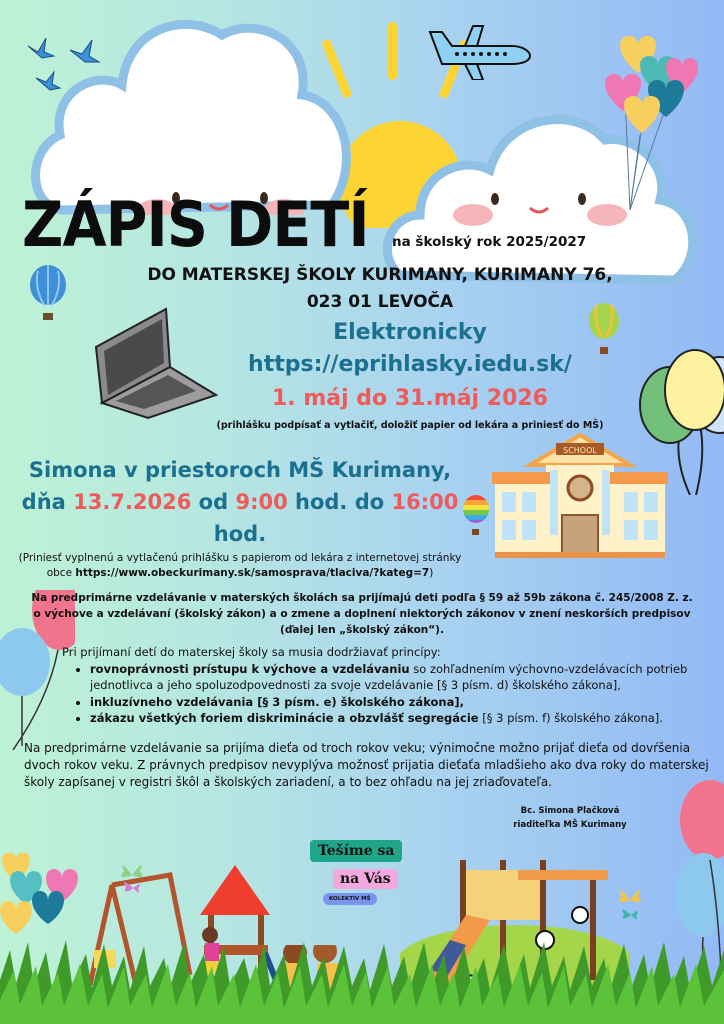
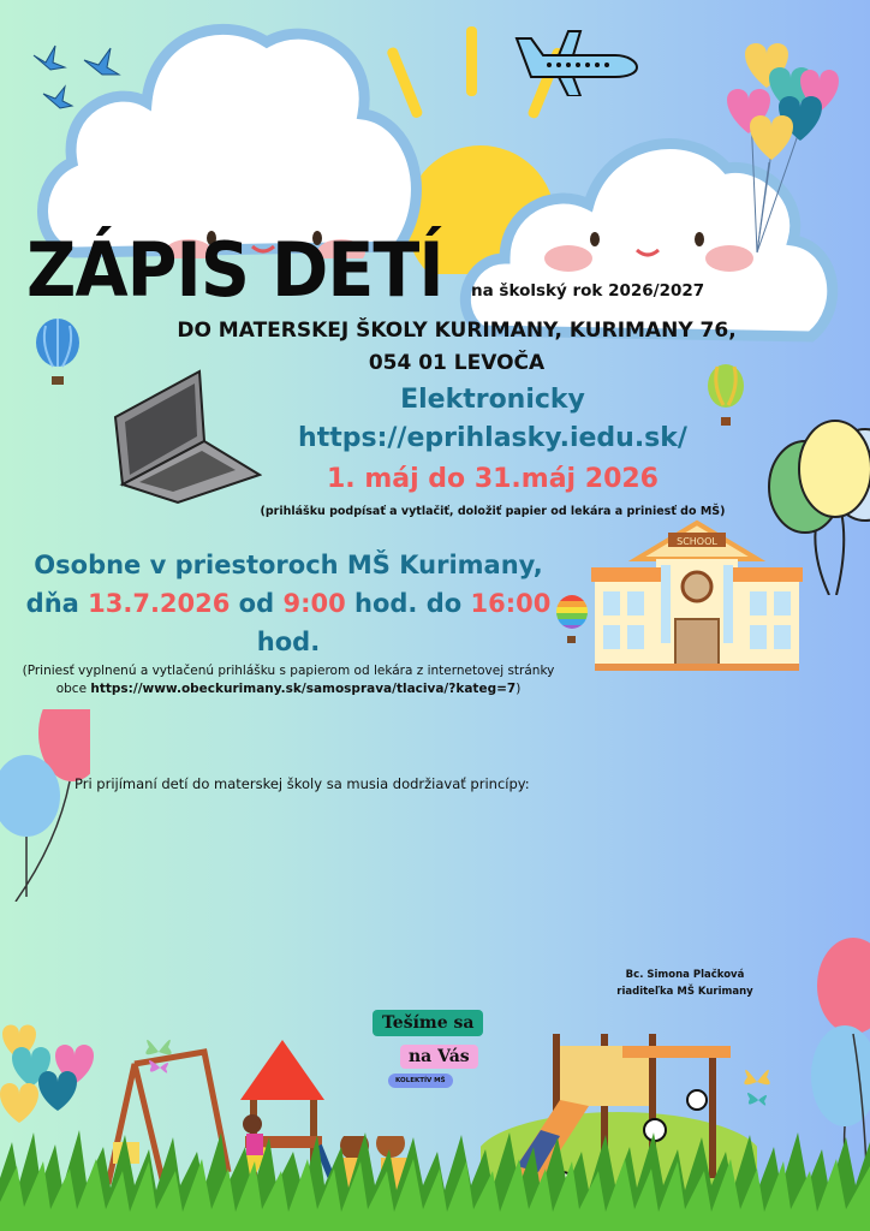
  SCHOOL
  ZÁPIS DETÍ
- na školský rok 2025/2027
+ na školský rok 2026/2027
  DO MATERSKEJ ŠKOLY KURIMANY, KURIMANY 76,
- 023 01 LEVOČA
+ 054 01 LEVOČA
  Elektronicky
  https://eprihlasky.iedu.sk/
  1. máj do 31.máj 2026
  (prihlášku podpísať a vytlačiť, doložiť papier od lekára a priniesť do MŠ)
- Simona v priestoroch MŠ Kurimany,
+ Osobne v priestoroch MŠ Kurimany,
  dňa 13.7.2026 od 9:00 hod. do 16:00
  hod.
  (Priniesť vyplnenú a vytlačenú prihlášku s papierom od lekára z internetovej stránky obce https://www.obeckurimany.sk/samosprava/tlaciva/?kateg=7)
- Na predprimárne vzdelávanie v materských školách sa prijímajú deti podľa § 59 až 59b zákona č. 245/2008 Z. z. o výchove a vzdelávaní (školský zákon) a o zmene a doplnení niektorých zákonov v znení neskorších predpisov (ďalej len „školský zákon“).
  Pri prijímaní detí do materskej školy sa musia dodržiavať princípy:
- rovnoprávnosti prístupu k výchove a vzdelávaniu so zohľadnením výchovno-vzdelávacích potrieb jednotlivca a jeho spoluzodpovednosti za svoje vzdelávanie [§ 3 písm. d) školského zákona],
- inkluzívneho vzdelávania [§ 3 písm. e) školského zákona],
- zákazu všetkých foriem diskriminácie a obzvlášť segregácie [§ 3 písm. f) školského zákona].
- Na predprimárne vzdelávanie sa prijíma dieťa od troch rokov veku; výnimočne možno prijať dieťa od dovŕšenia dvoch rokov veku. Z právnych predpisov nevyplýva možnosť prijatia dieťaťa mladšieho ako dva roky do materskej školy zapísanej v registri škôl a školských zariadení, a to bez ohľadu na jej zriaďovateľa.
  Bc. Simona Plačková
  riaditeľka MŠ Kurimany
  Tešíme sa
  na Vás
